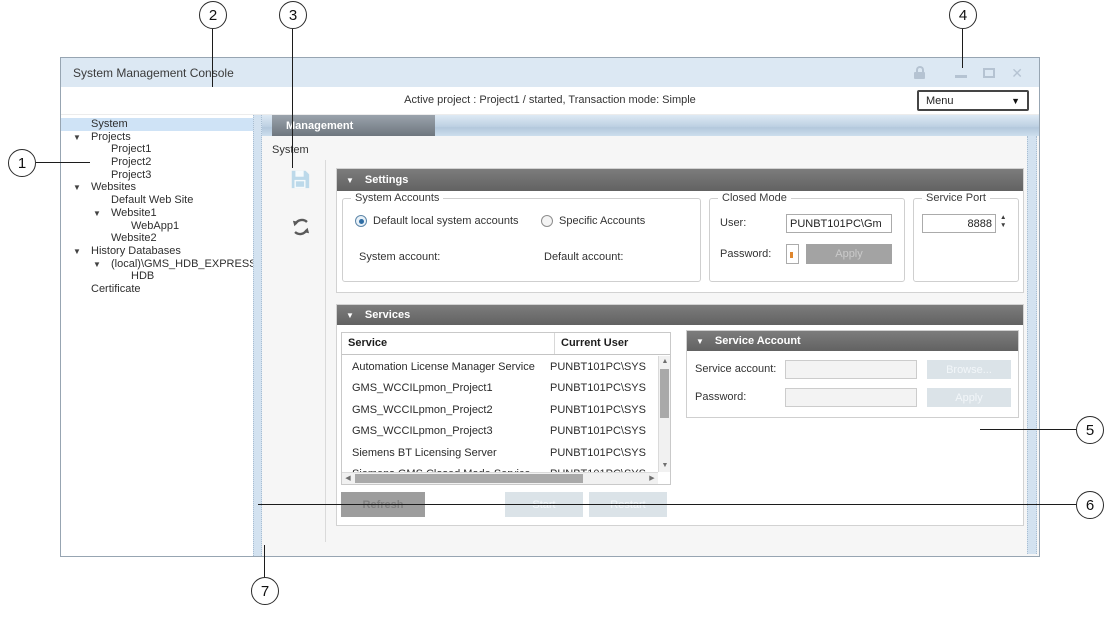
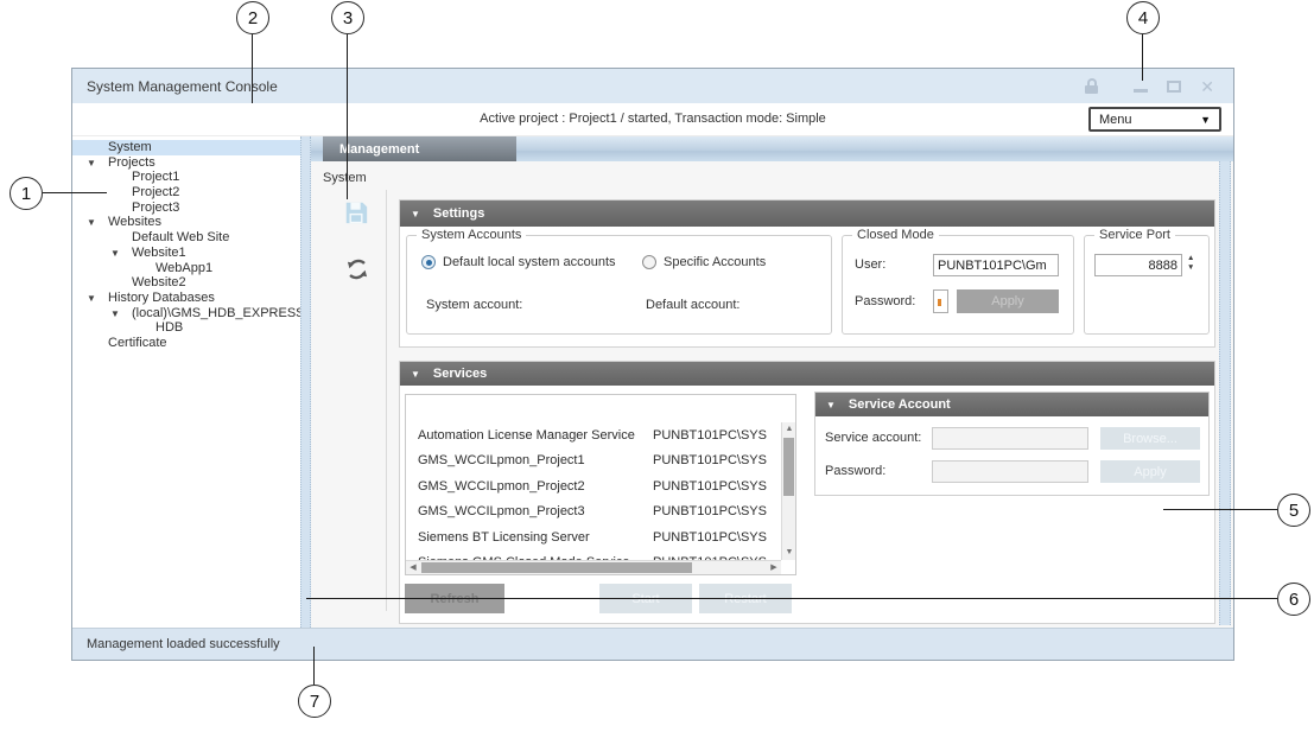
  System Management Console
  ✕
  Active project : Project1 / started, Transaction mode: Simple
  Menu
  ▼
  System
  ▼
  Projects
  Project1
  Project2
  Project3
  ▼
  Websites
  Default Web Site
  ▼
  Website1
  WebApp1
  Website2
  ▼
  History Databases
  ▼
  (local)\GMS_HDB_EXPRESS
  HDB
  Certificate
  Management
  Sysem
  ▼
  Settings
  System Accounts
  Default local system accounts
  Specific Accounts
  System account:
  Default account:
  Closed Mode
  User:
  PUNBT101PC\Gm
  Password:
  Apply
  Service Port
  8888
  ▼
  Services
- Service
- Current User
  Automation License Manager Service
  PUNBT101PC\SYS
  GMS_WCCILpmon_Project1
  PUNBT101PC\SYS
  GMS_WCCILpmon_Project2
  PUNBT101PC\SYS
  GMS_WCCILpmon_Project3
  PUNBT101PC\SYS
  Siemens BT Licensing Server
  PUNBT101PC\SYS
  ▼
  Service Account
  Service account:
  Password:
+ Management loaded successfully
  1
  2
  3
  4
  5
  6
  7
